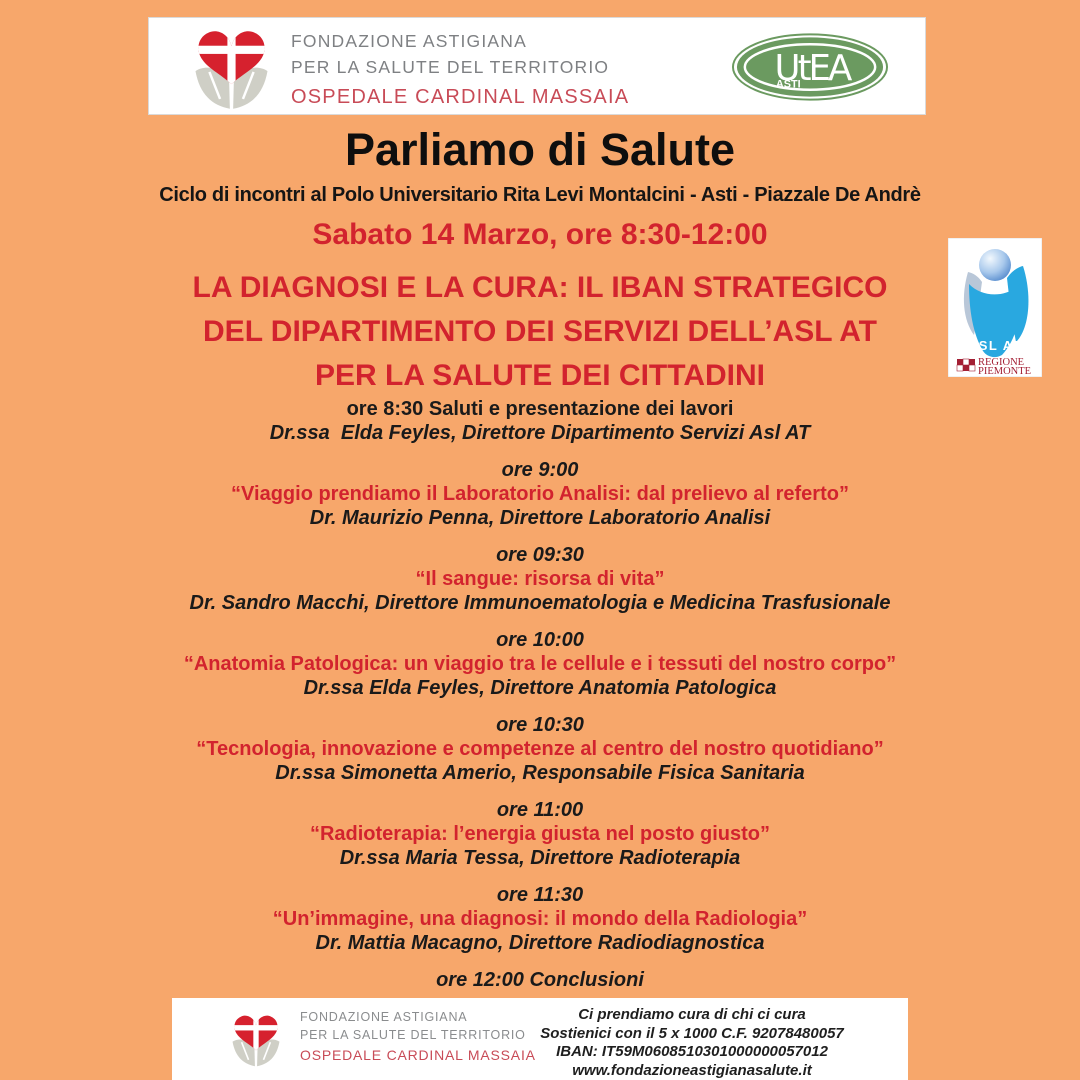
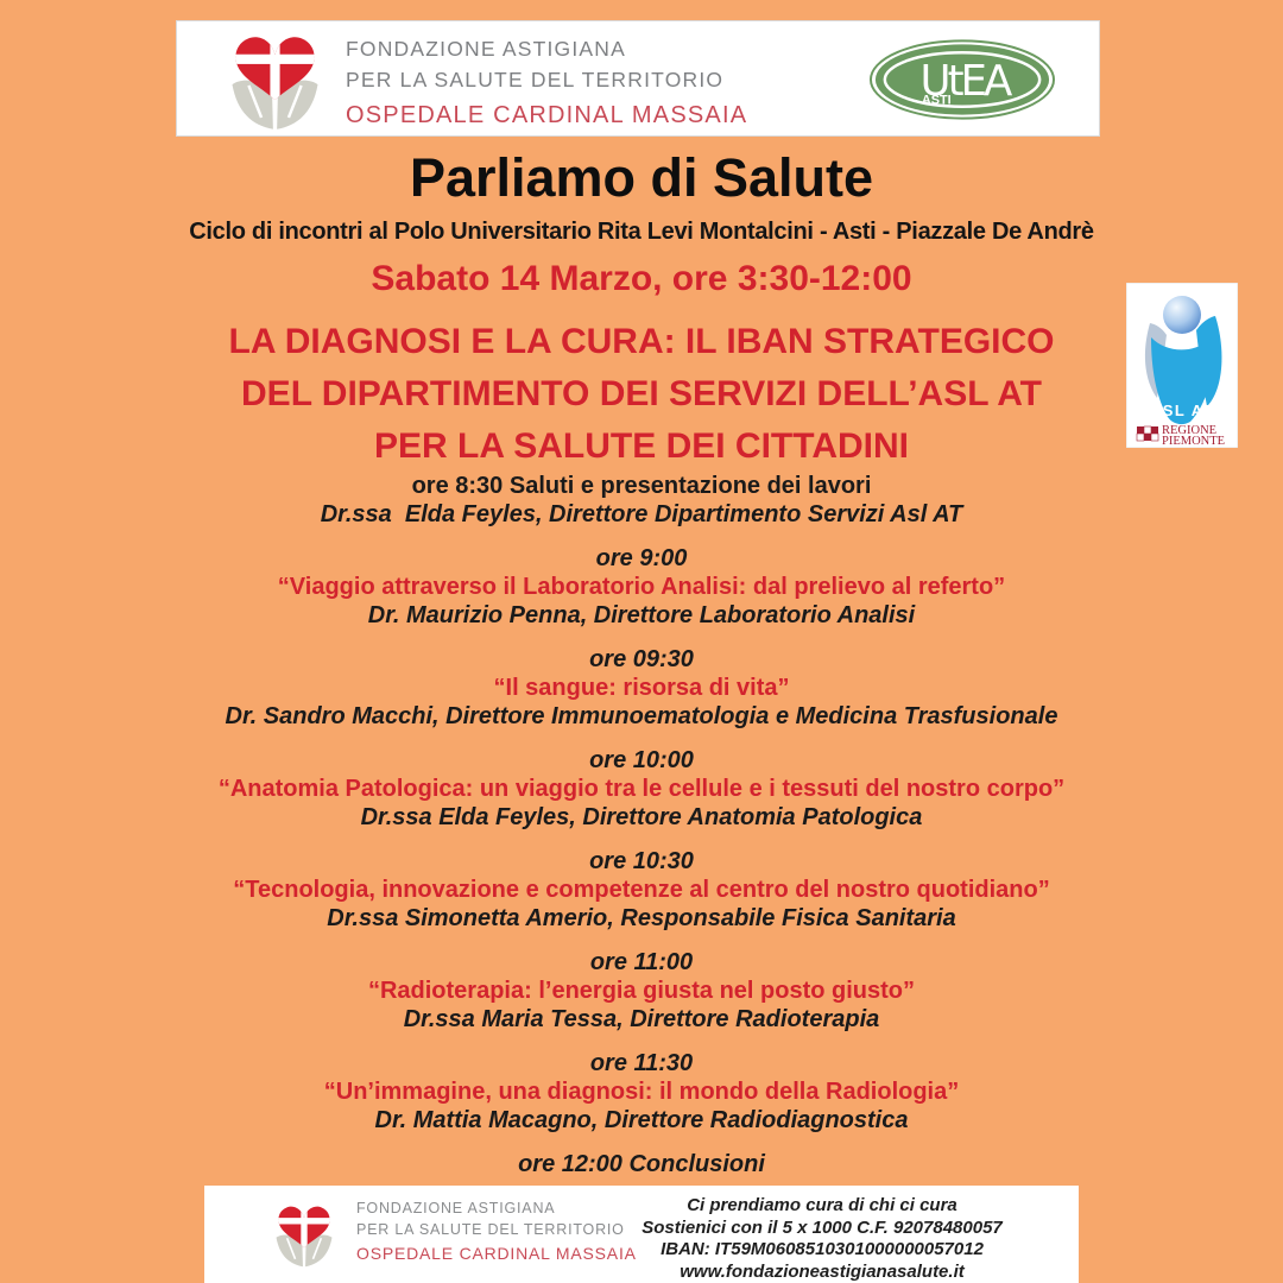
  FONDAZIONE ASTIGIANA
  PER LA SALUTE DEL TERRITORIO
  OSPEDALE CARDINAL MASSAIA
  UtEA
  ASTI
  Parliamo di Salute
  Ciclo di incontri al Polo Universitario Rita Levi Montalcini - Asti - Piazzale De Andrè
- Sabato 14 Marzo, ore 8:30-12:00
+ Sabato 14 Marzo, ore 3:30-12:00
  LA DIAGNOSI E LA CURA: IL IBAN STRATEGICO
  DEL DIPARTIMENTO DEI SERVIZI DELL’ASL AT
  PER LA SALUTE DEI CITTADINI
  ASL AT
  REGIONE
  PIEMONTE
  ore 8:30 Saluti e presentazione dei lavori
  Dr.ssa Elda Feyles, Direttore Dipartimento Servizi Asl AT
  ore 9:00
- “Viaggio prendiamo il Laboratorio Analisi: dal prelievo al referto”
+ “Viaggio attraverso il Laboratorio Analisi: dal prelievo al referto”
  Dr. Maurizio Penna, Direttore Laboratorio Analisi
  ore 09:30
  “Il sangue: risorsa di vita”
  Dr. Sandro Macchi, Direttore Immunoematologia e Medicina Trasfusionale
  ore 10:00
  “Anatomia Patologica: un viaggio tra le cellule e i tessuti del nostro corpo”
  Dr.ssa Elda Feyles, Direttore Anatomia Patologica
  ore 10:30
  “Tecnologia, innovazione e competenze al centro del nostro quotidiano”
  Dr.ssa Simonetta Amerio, Responsabile Fisica Sanitaria
  ore 11:00
  “Radioterapia: l’energia giusta nel posto giusto”
  Dr.ssa Maria Tessa, Direttore Radioterapia
  ore 11:30
  “Un’immagine, una diagnosi: il mondo della Radiologia”
  Dr. Mattia Macagno, Direttore Radiodiagnostica
  ore 12:00 Conclusioni
  FONDAZIONE ASTIGIANA
  PER LA SALUTE DEL TERRITORIO
  OSPEDALE CARDINAL MASSAIA
  Ci prendiamo cura di chi ci cura
  Sostienici con il 5 x 1000 C.F. 92078480057
  IBAN: IT59M0608510301000000057012
  www.fondazioneastigianasalute.it
